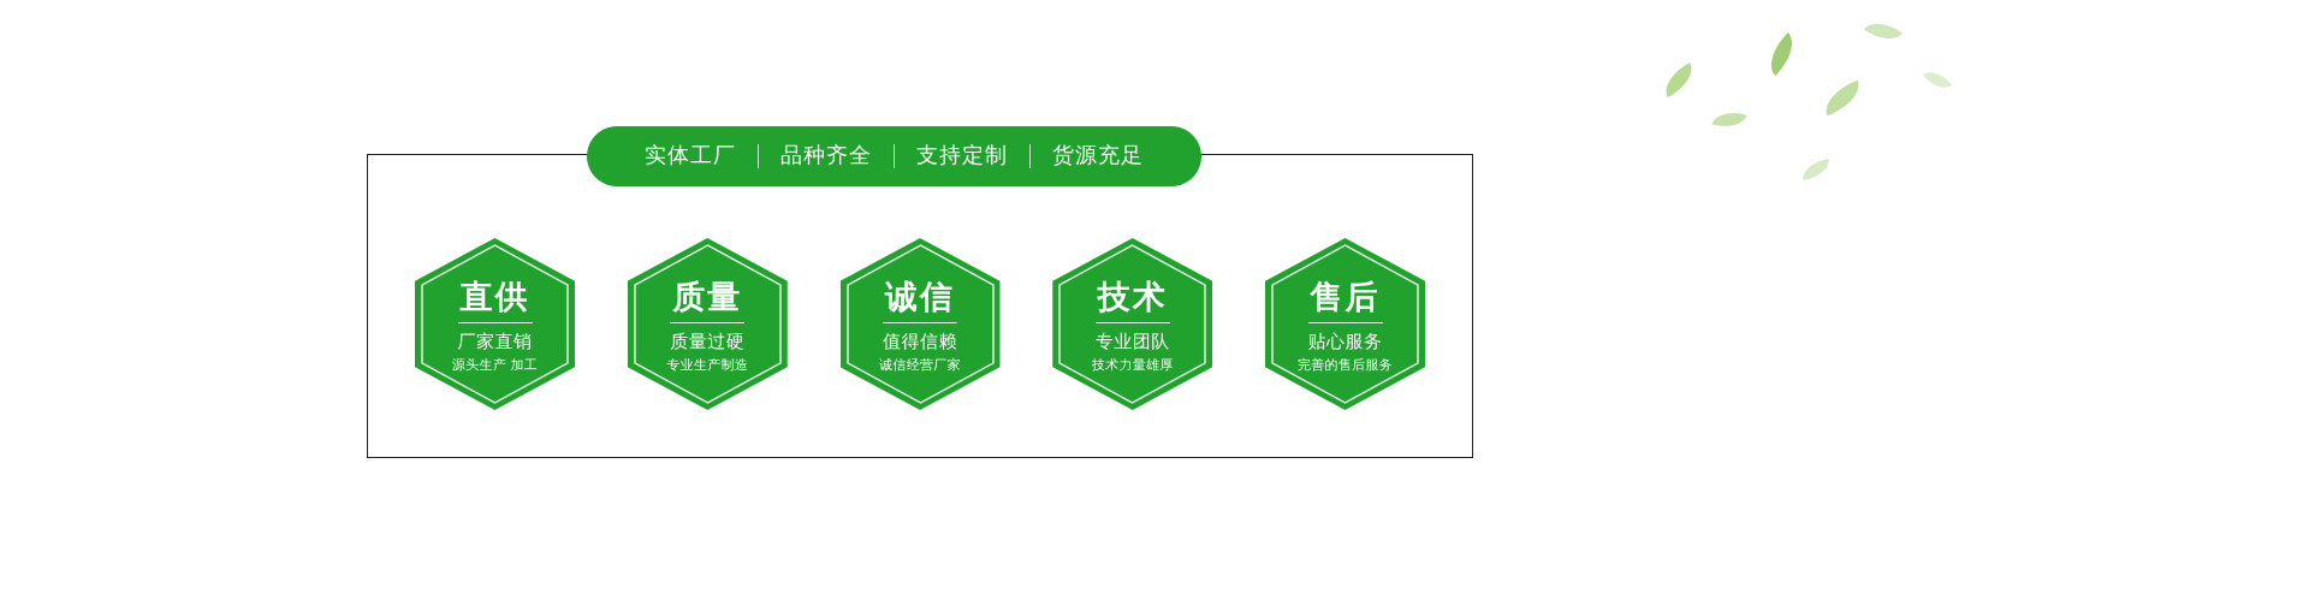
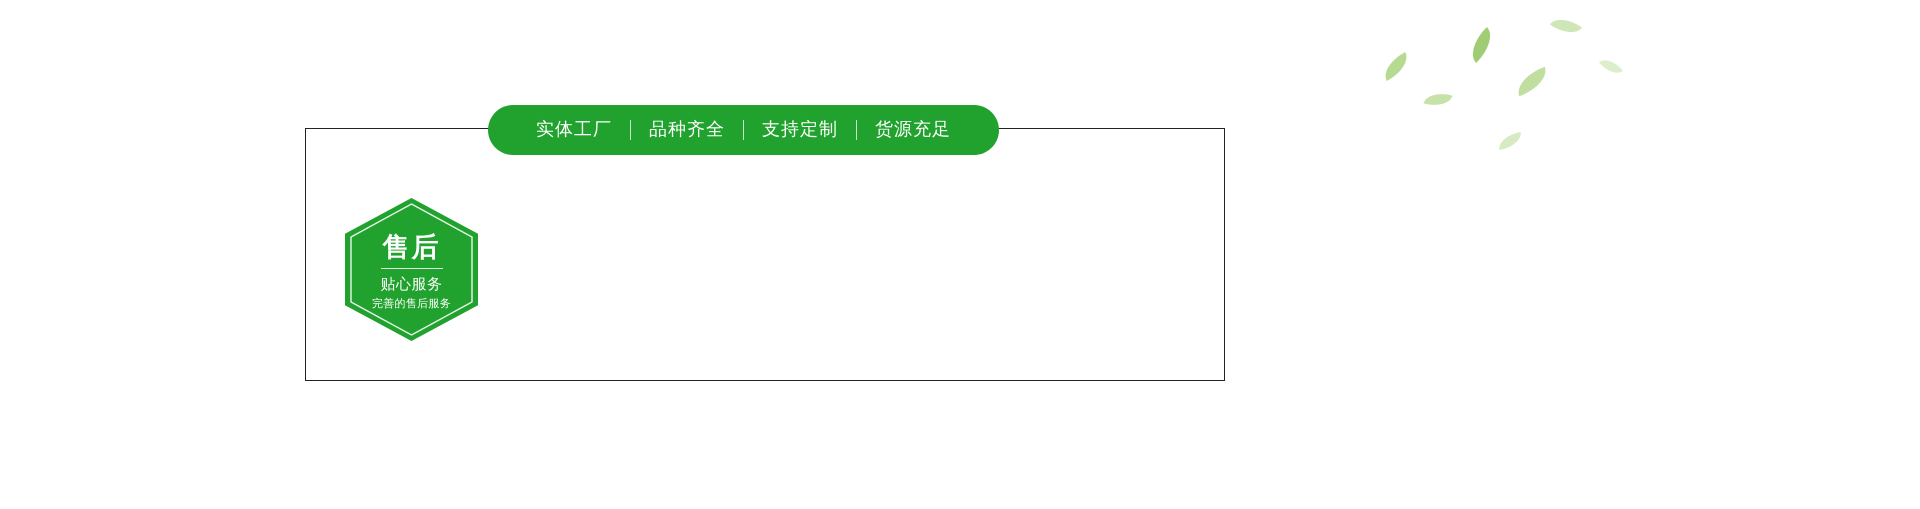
  实体工厂
  品种齐全
  支持定制
  货源充足
- 直供
- 厂家直销
- 源头生产 加工
- 质量
- 质量过硬
- 专业生产制造
- 诚信
- 值得信赖
- 诚信经营厂家
- 技术
- 专业团队
- 技术力量雄厚
  售后
  贴心服务
  完善的售后服务
